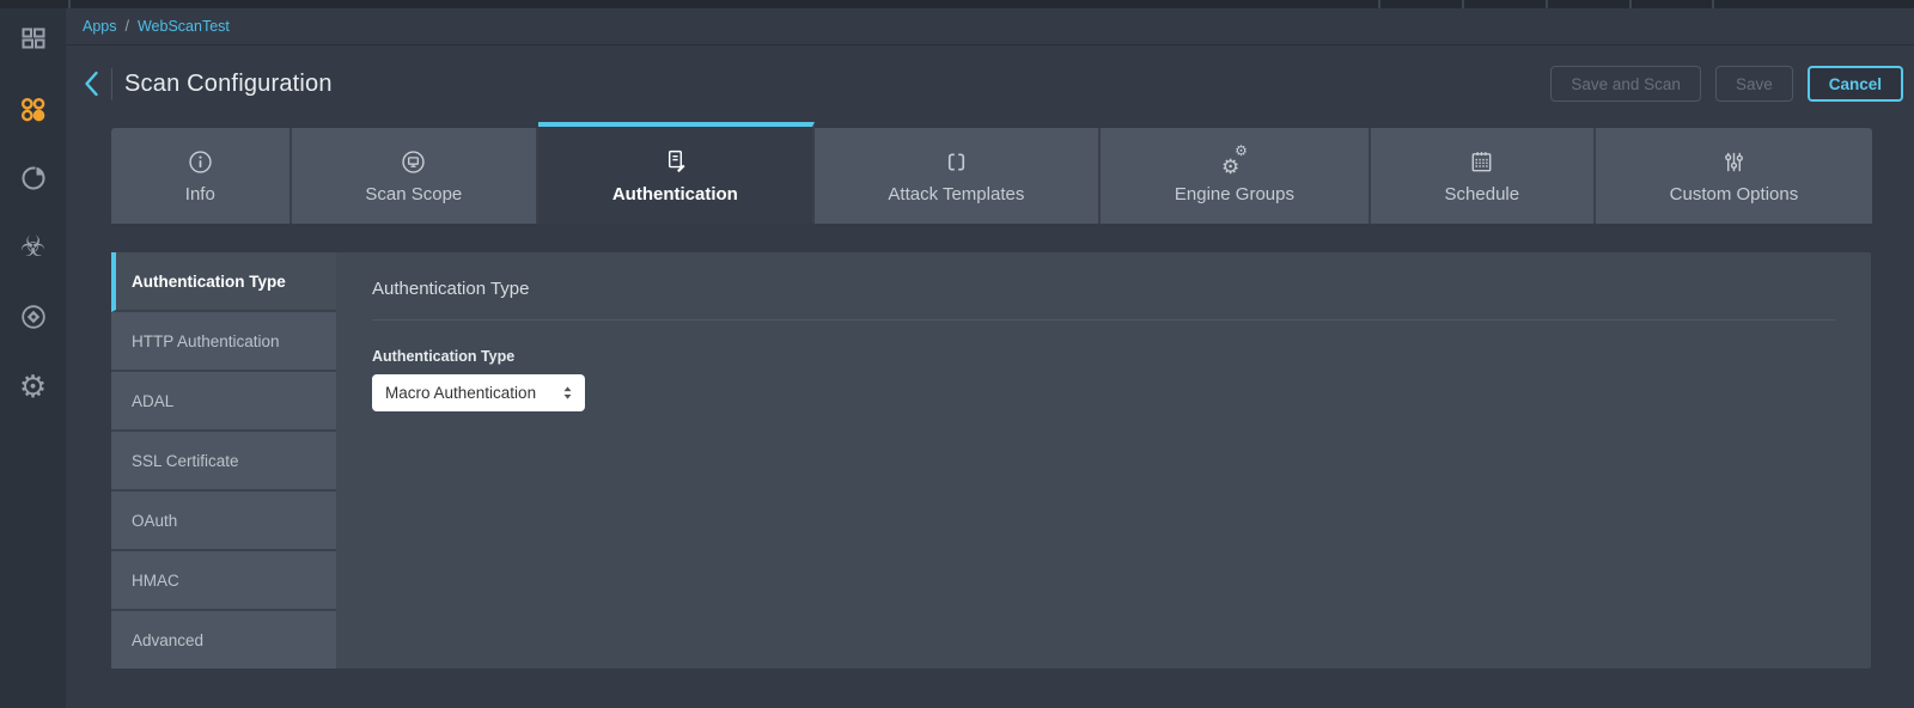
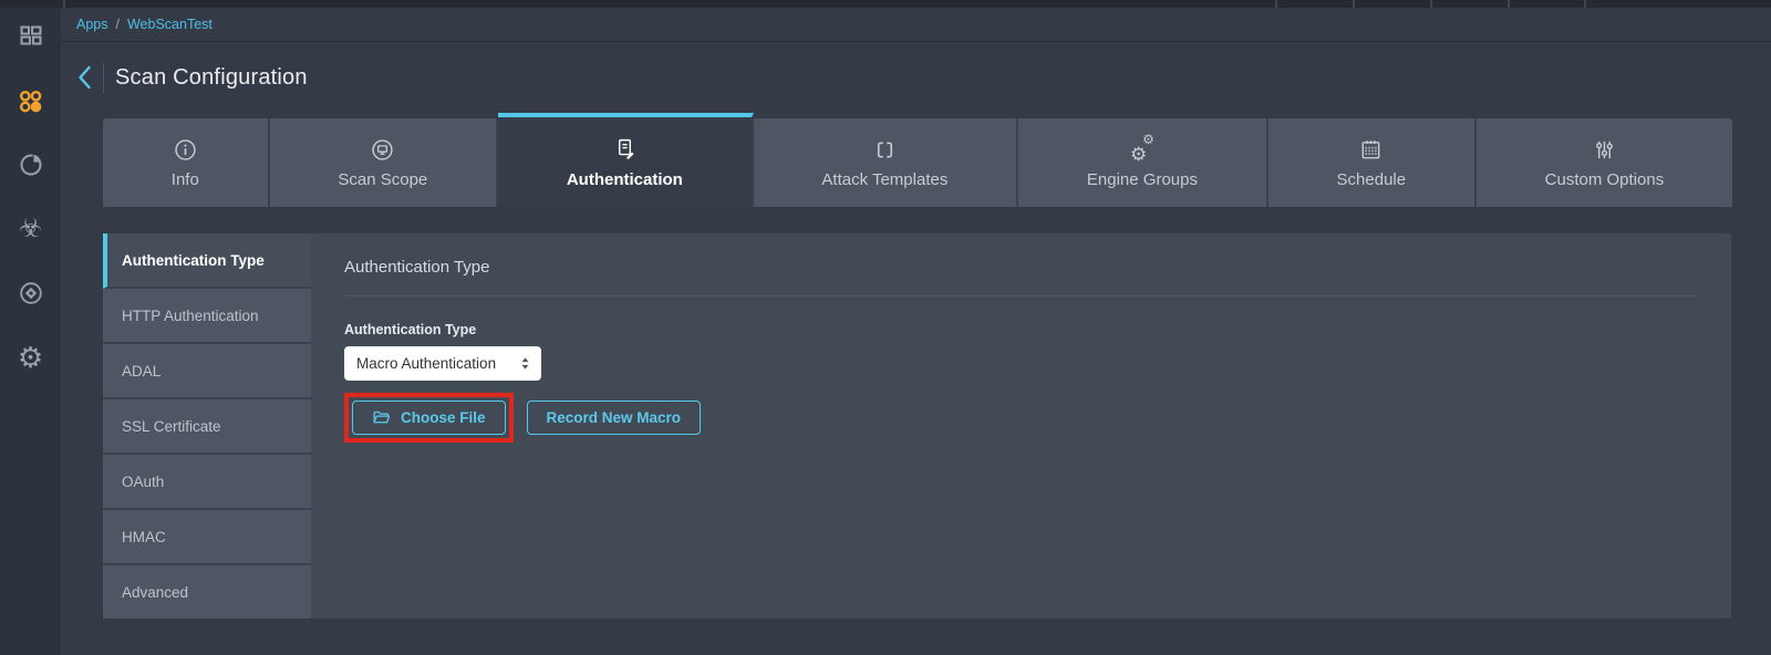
  ☣
  ⚙
  Apps
  /
  WebScanTest
  Scan Configuration
- Save and Scan
- Save
- Cancel
  Info
  Scan Scope
  Authentication
  Attack Templates
  ⚙
  ⚙
  Engine Groups
  Schedule
  Custom Options
  Authentication Type
  HTTP Authentication
  ADAL
  SSL Certificate
  OAuth
  HMAC
  Advanced
  Authentication Type
  Authentication Type
  Macro Authentication
+ Choose File
+ Record New Macro
